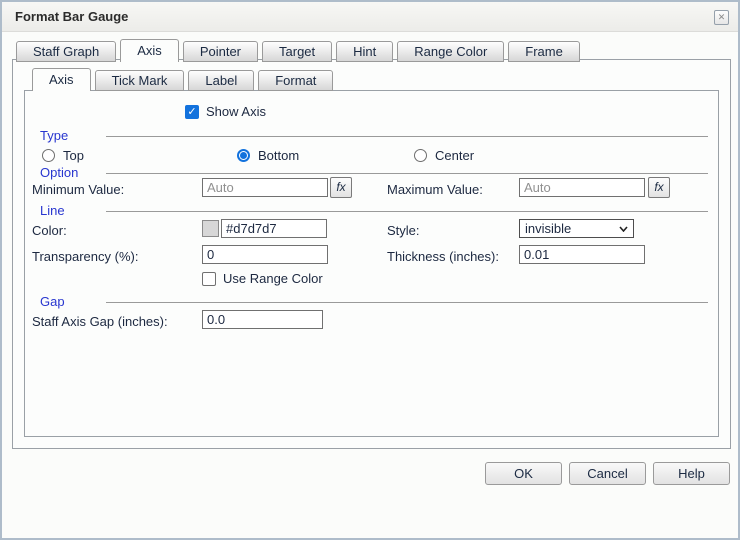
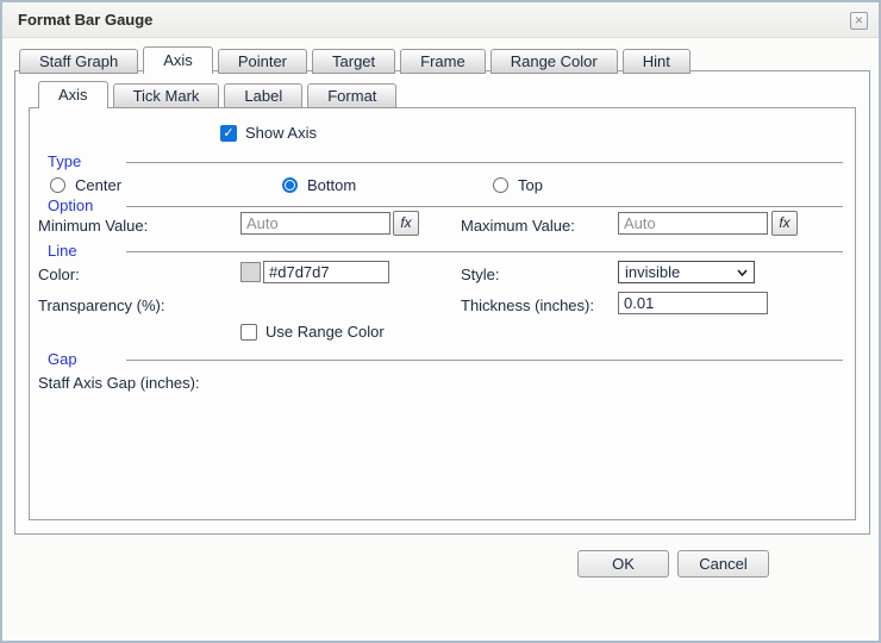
  Format Bar Gauge
  ✕
  Staff Graph
  Axis
  Pointer
  Target
- Hint
+ Frame
  Range Color
- Frame
+ Hint
  Axis
  Tick Mark
  Label
  Format
  ✓
  Show Axis
  Type
- Top
+ Center
  Bottom
- Center
+ Top
  Option
  Minimum Value:
  Auto
  fx
  Maximum Value:
  Auto
  fx
  Line
  Color:
  #d7d7d7
  Style:
  invisible
  Transparency (%):
- 0
  Thickness (inches):
  0.01
  Use Range Color
  Gap
  Staff Axis Gap (inches):
- 0.0
  OK
  Cancel
- Help
